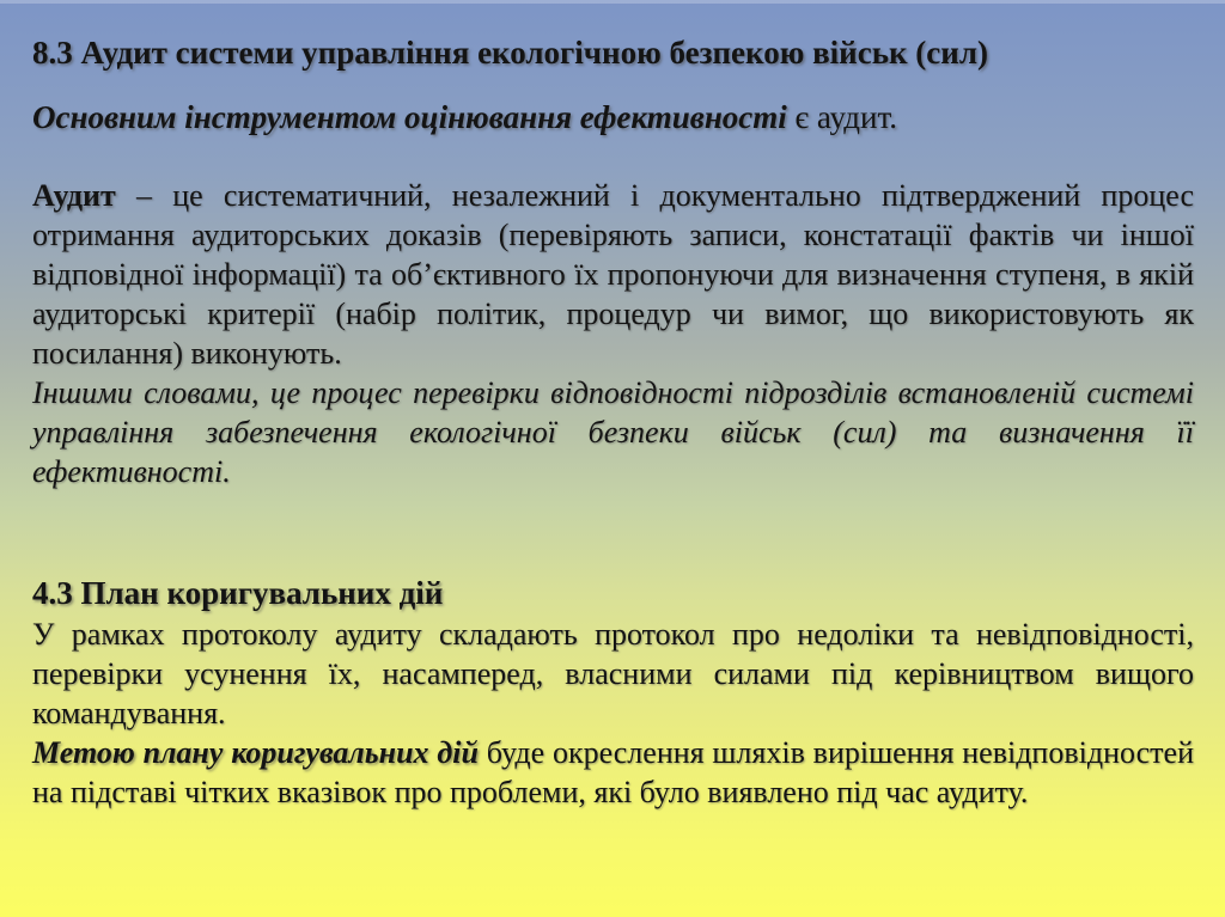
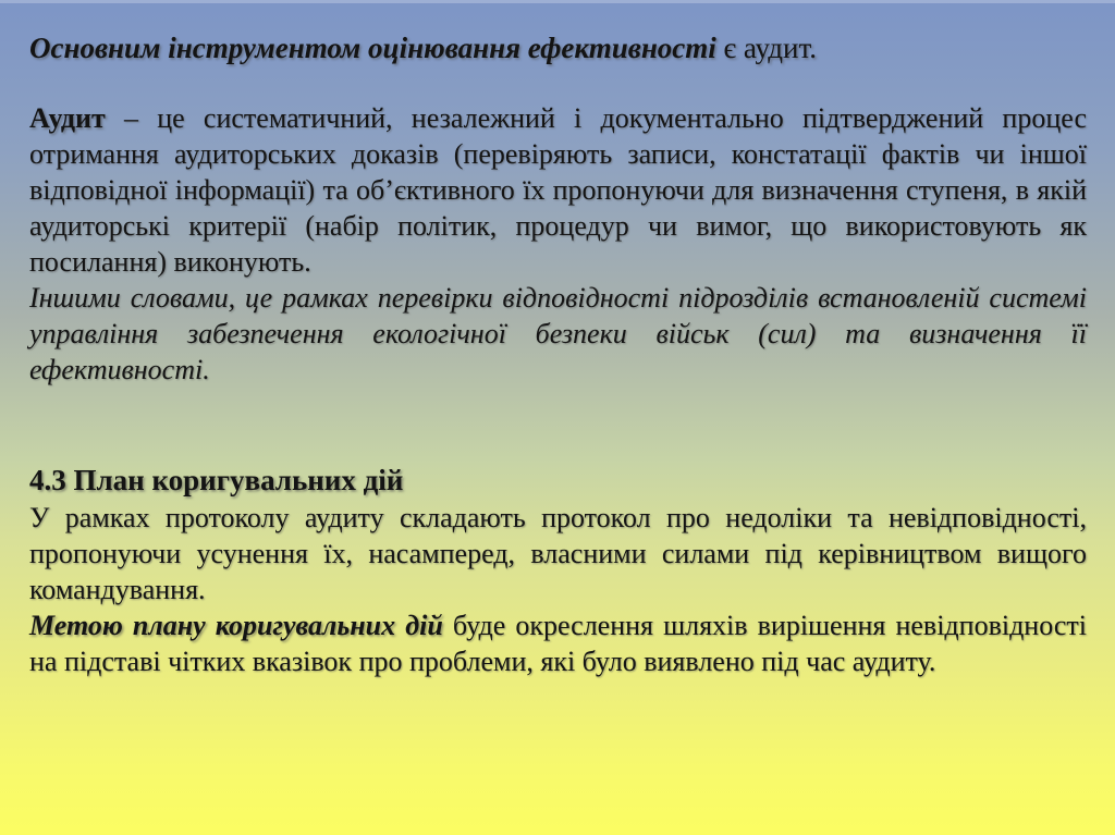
- 8.3 Аудит системи управління екологічною безпекою військ (сил)
  Основним інструментом оцінювання ефективності є аудит.
  Аудит – це систематичний, незалежний і документально підтверджений процес отримання аудиторських доказів (перевіряють записи, констатації фактів чи іншої відповідної інформації) та об’єктивного їх пропонуючи для визначення ступеня, в якій аудиторські критерії (набір політик, процедур чи вимог, що використовують як посилання) виконують.
- Іншими словами, це процес перевірки відповідності підрозділів встановленій системі управління забезпечення екологічної безпеки військ (сил) та визначення її ефективності.
+ Іншими словами, це рамках перевірки відповідності підрозділів встановленій системі управління забезпечення екологічної безпеки військ (сил) та визначення її ефективності.
  4.3 План коригувальних дій
- У рамках протоколу аудиту складають протокол про недоліки та невідповідності, перевірки усунення їх, насамперед, власними силами під керівництвом вищого командування.
+ У рамках протоколу аудиту складають протокол про недоліки та невідповідності, пропонуючи усунення їх, насамперед, власними силами під керівництвом вищого командування.
- Метою плану коригувальних дій буде окреслення шляхів вирішення невідповідностей на підставі чітких вказівок про проблеми, які було виявлено під час аудиту.
+ Метою плану коригувальних дій буде окреслення шляхів вирішення невідповідності на підставі чітких вказівок про проблеми, які було виявлено під час аудиту.
